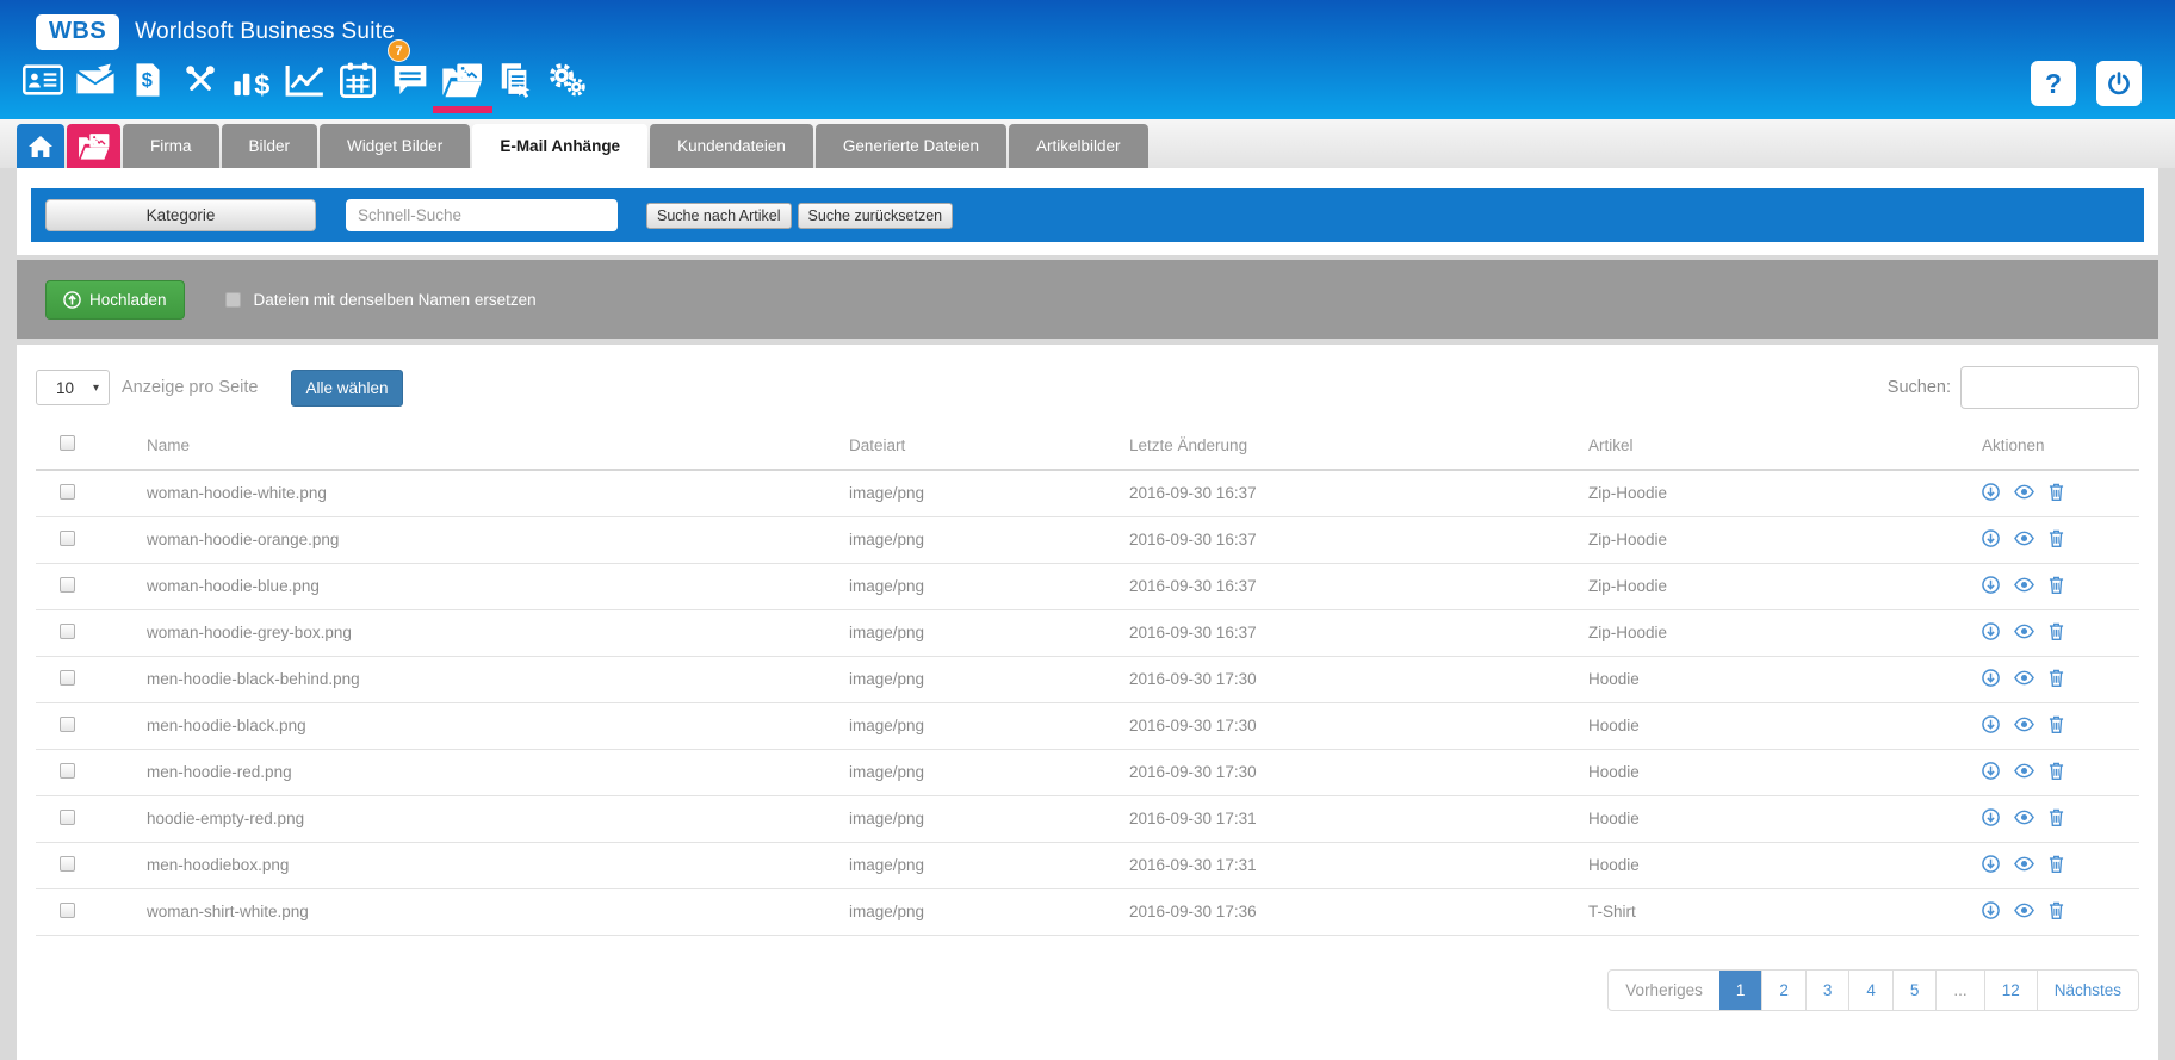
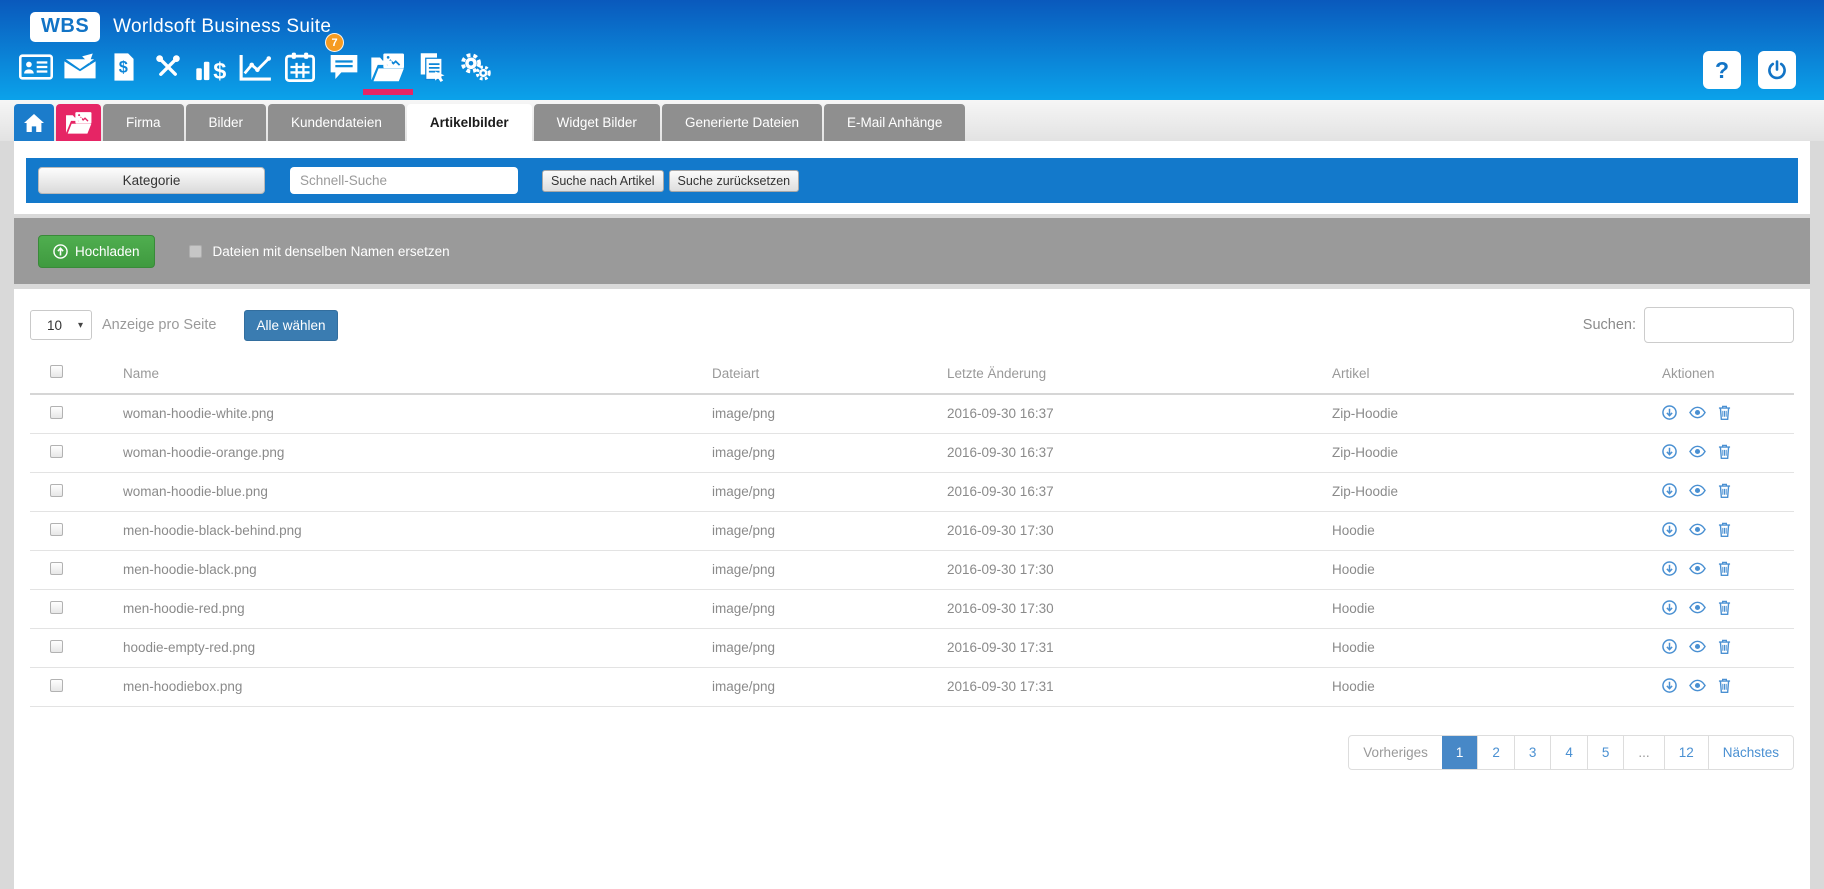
  WBS
  Worldsoft Business Suite
  $
  $
  7
  ?
  Firma
  Bilder
- Widget Bilder
+ Kundendateien
- E-Mail Anhänge
+ Artikelbilder
- Kundendateien
+ Widget Bilder
  Generierte Dateien
- Artikelbilder
+ E-Mail Anhänge
  Kategorie
  Schnell-Suche
  Suche nach Artikel
  Suche zurücksetzen
  Hochladen
  Dateien mit denselben Namen ersetzen
  10
  ▾
  Anzeige pro Seite
  Alle wählen
  Suchen:
  	Name	Dateiart	Letzte Änderung	Artikel	Aktionen
  	woman-hoodie-white.png	image/png	2016-09-30 16:37	Zip-Hoodie
  	woman-hoodie-orange.png	image/png	2016-09-30 16:37	Zip-Hoodie
  	woman-hoodie-blue.png	image/png	2016-09-30 16:37	Zip-Hoodie
- 	woman-hoodie-grey-box.png	image/png	2016-09-30 16:37	Zip-Hoodie
  	men-hoodie-black-behind.png	image/png	2016-09-30 17:30	Hoodie
  	men-hoodie-black.png	image/png	2016-09-30 17:30	Hoodie
  	men-hoodie-red.png	image/png	2016-09-30 17:30	Hoodie
  	hoodie-empty-red.png	image/png	2016-09-30 17:31	Hoodie
  	men-hoodiebox.png	image/png	2016-09-30 17:31	Hoodie
- 	woman-shirt-white.png	image/png	2016-09-30 17:36	T-Shirt
  Vorheriges
  1
  2
  3
  4
  5
  ...
  12
  Nächstes
